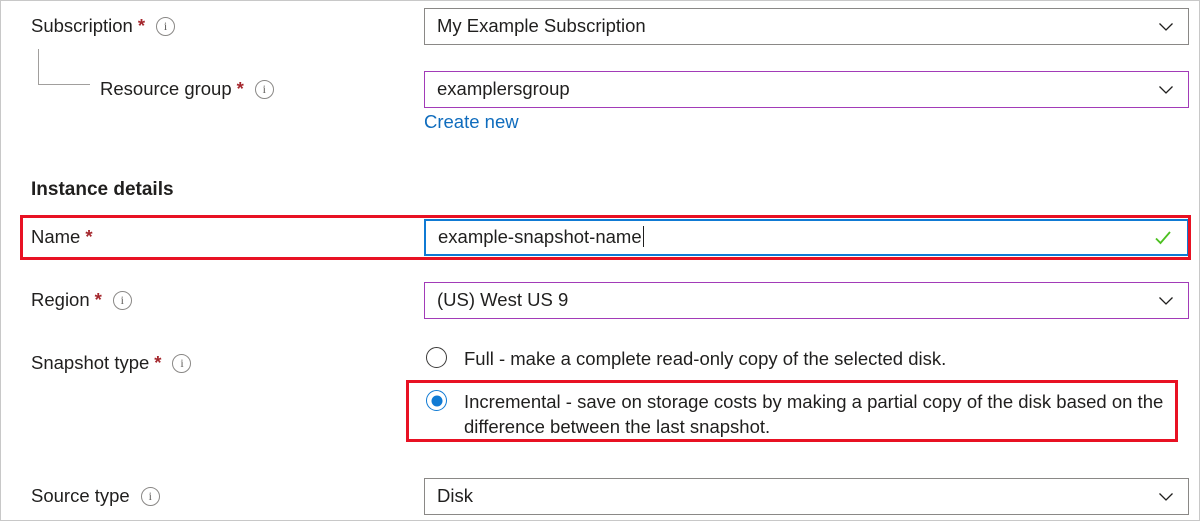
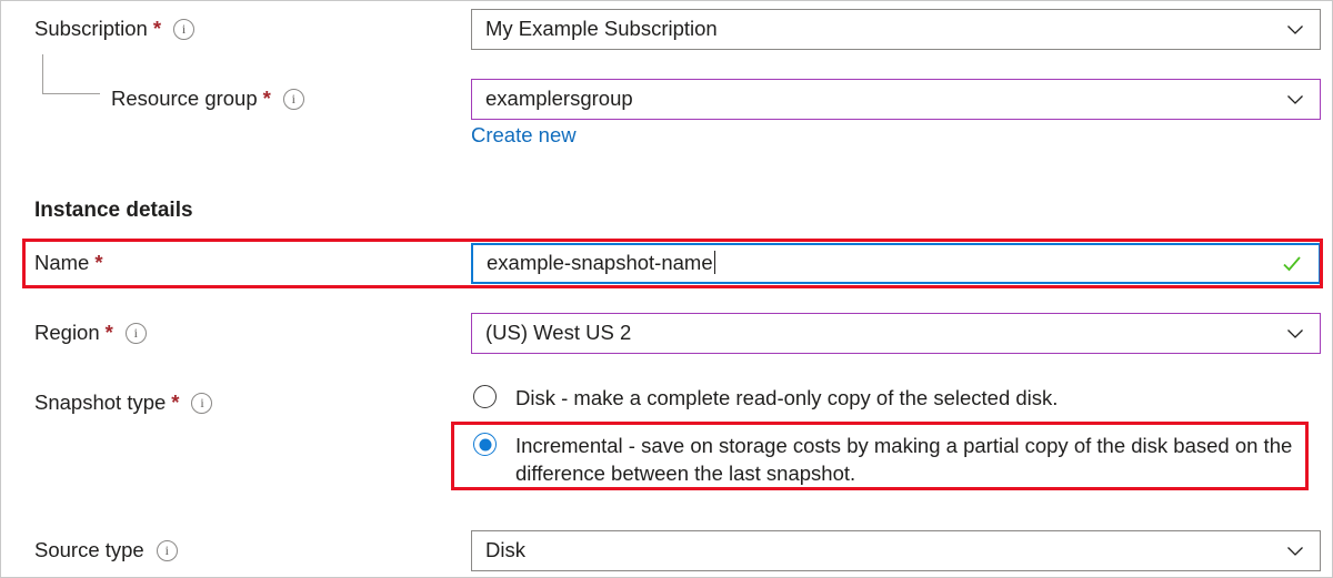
  Subscription *
  My Example Subscription
  Resource group *
  examplersgroup
  Create new
  Instance details
  Name *
  example-snapshot-name
  Region *
- (US) West US 9
+ (US) West US 2
  Snapshot type *
- Full - make a complete read-only copy of the selected disk.
+ Disk - make a complete read-only copy of the selected disk.
  Incremental - save on storage costs by making a partial copy of the disk based on the difference between the last snapshot.
  Source type
  Disk
